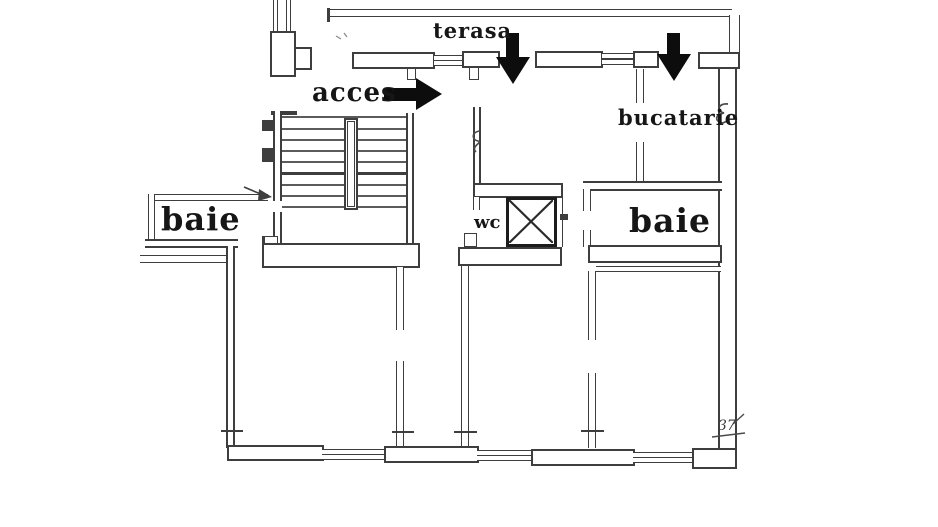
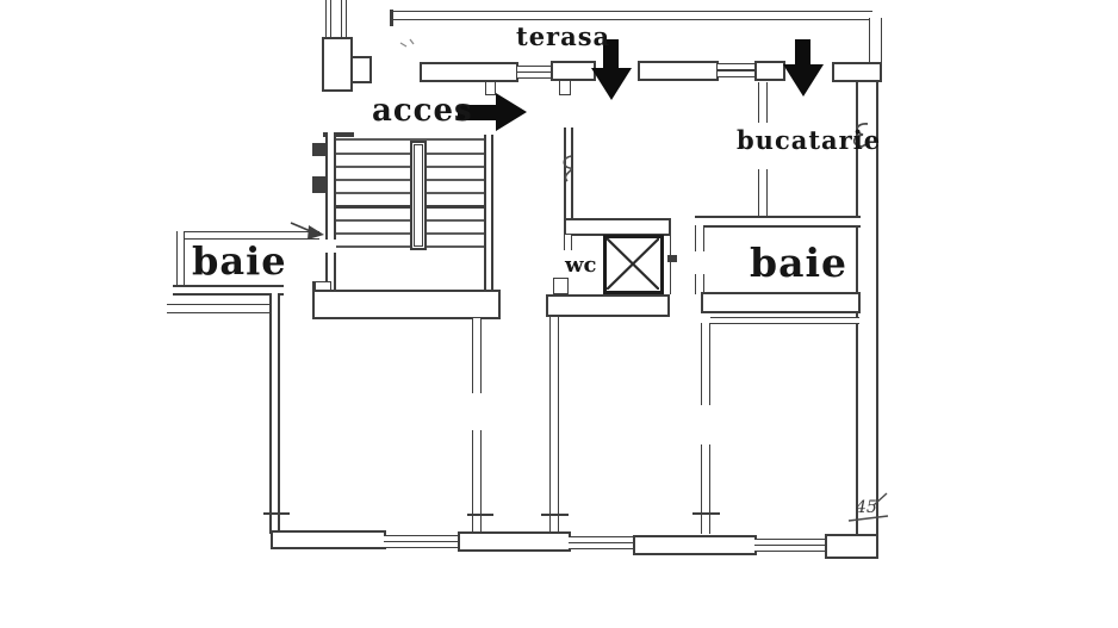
  terasa
  acces
  bucatarie
  wc
  baie
  baie
- 37
+ 45
